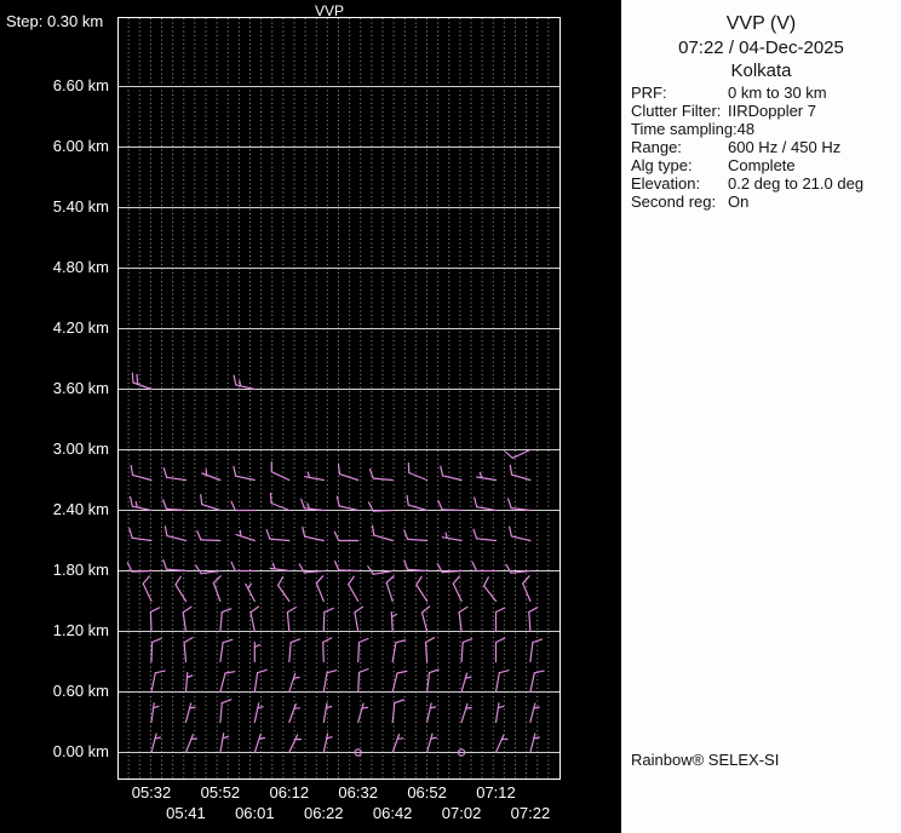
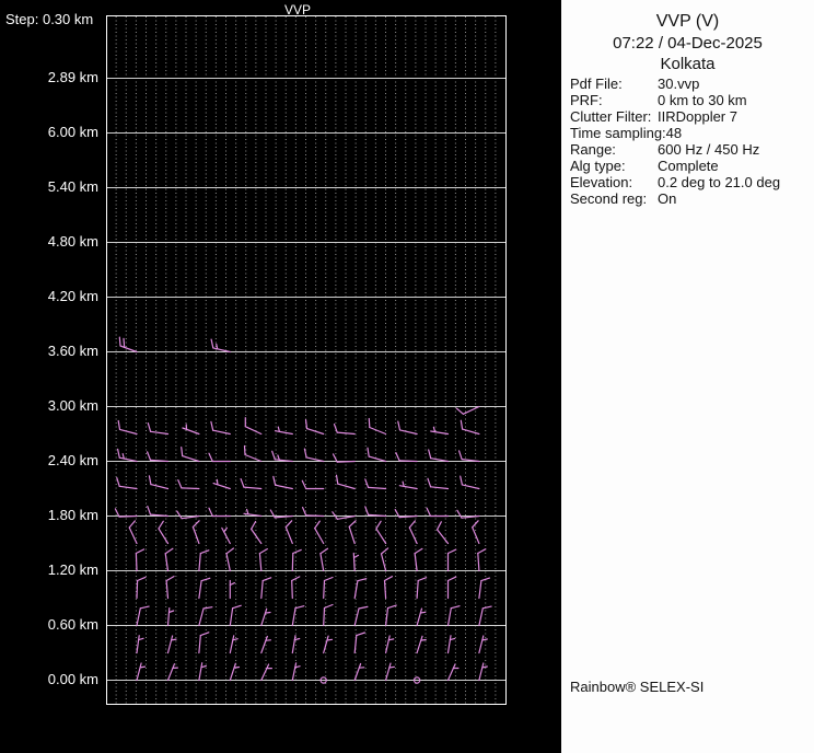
  Step: 0.30 km
  VVP
- 6.60 km
+ 2.89 km
  6.00 km
  5.40 km
  4.80 km
  4.20 km
  3.60 km
  3.00 km
  2.40 km
  1.80 km
  1.20 km
  0.60 km
  0.00 km
- 05:32
- 05:52
- 06:12
- 06:32
- 06:52
- 07:12
- 05:41
- 06:01
- 06:22
- 06:42
- 07:02
- 07:22
  VVP (V)
  07:22 / 04-Dec-2025
  Kolkata
+ Pdf File:
+ 30.vvp
  PRF:
  0 km to 30 km
  Clutter Filter:
  IIRDoppler 7
  Time sampling:
  48
  Range:
  600 Hz / 450 Hz
  Alg type:
  Complete
  Elevation:
  0.2 deg to 21.0 deg
  Second reg:
  On
  Rainbow® SELEX-SI
